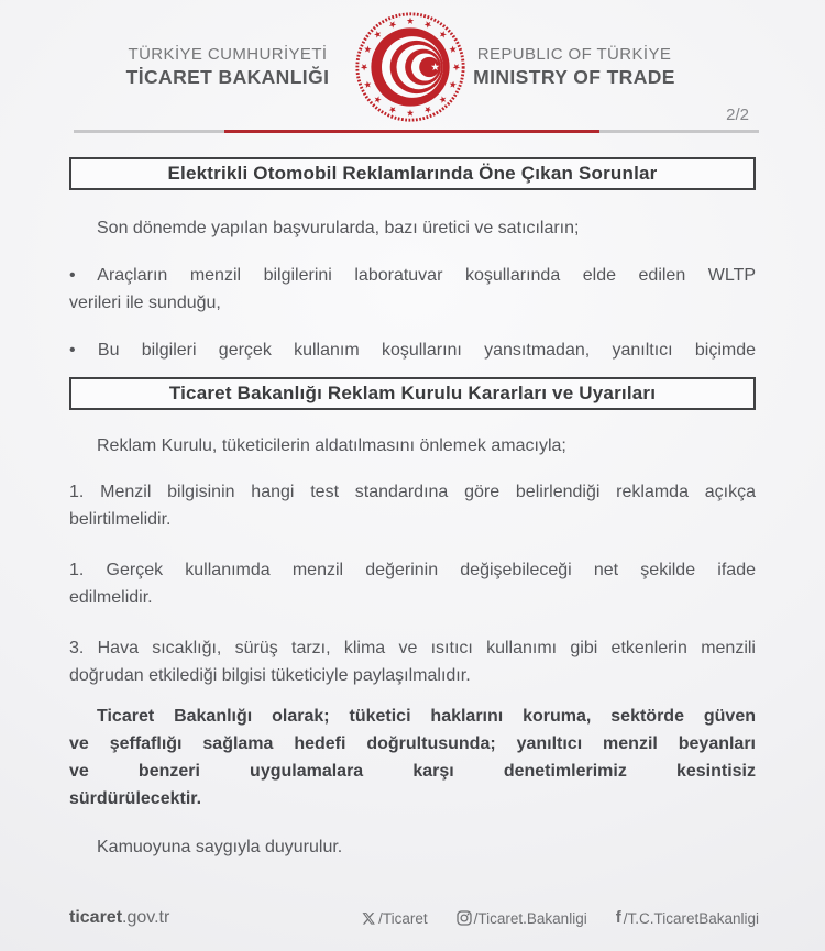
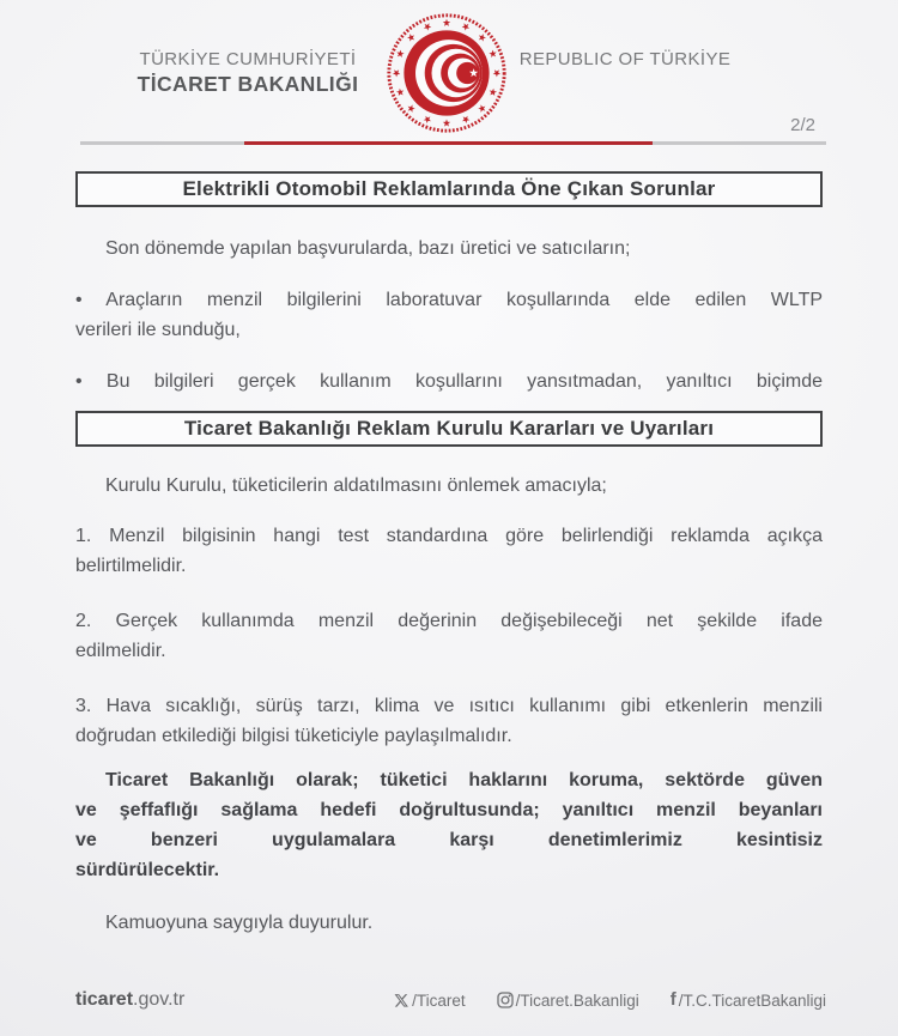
  TÜRKİYE CUMHURİYETİ
  TİCARET BAKANLIĞI
  REPUBLIC OF TÜRKİYE
- MINISTRY OF TRADE
  2/2
  Elektrikli Otomobil Reklamlarında Öne Çıkan Sorunlar
  Son dönemde yapılan başvurularda, bazı üretici ve satıcıların;
  • Araçların menzil bilgilerini laboratuvar koşullarında elde edilen WLTP
  verileri ile sunduğu,
  • Bu bilgileri gerçek kullanım koşullarını yansıtmadan, yanıltıcı biçimde
  Ticaret Bakanlığı Reklam Kurulu Kararları ve Uyarıları
- Reklam Kurulu, tüketicilerin aldatılmasını önlemek amacıyla;
+ Kurulu Kurulu, tüketicilerin aldatılmasını önlemek amacıyla;
  1. Menzil bilgisinin hangi test standardına göre belirlendiği reklamda açıkça
  belirtilmelidir.
- 1. Gerçek kullanımda menzil değerinin değişebileceği net şekilde ifade
+ 2. Gerçek kullanımda menzil değerinin değişebileceği net şekilde ifade
  edilmelidir.
  3. Hava sıcaklığı, sürüş tarzı, klima ve ısıtıcı kullanımı gibi etkenlerin menzili
  doğrudan etkilediği bilgisi tüketiciyle paylaşılmalıdır.
  Ticaret Bakanlığı olarak; tüketici haklarını koruma, sektörde güven
  ve şeffaflığı sağlama hedefi doğrultusunda; yanıltıcı menzil beyanları
  ve benzeri uygulamalara karşı denetimlerimiz kesintisiz
  sürdürülecektir.
  Kamuoyuna saygıyla duyurulur.
  ticaret.gov.tr
  /Ticaret
  /Ticaret.Bakanligi
  f
  /T.C.TicaretBakanligi
